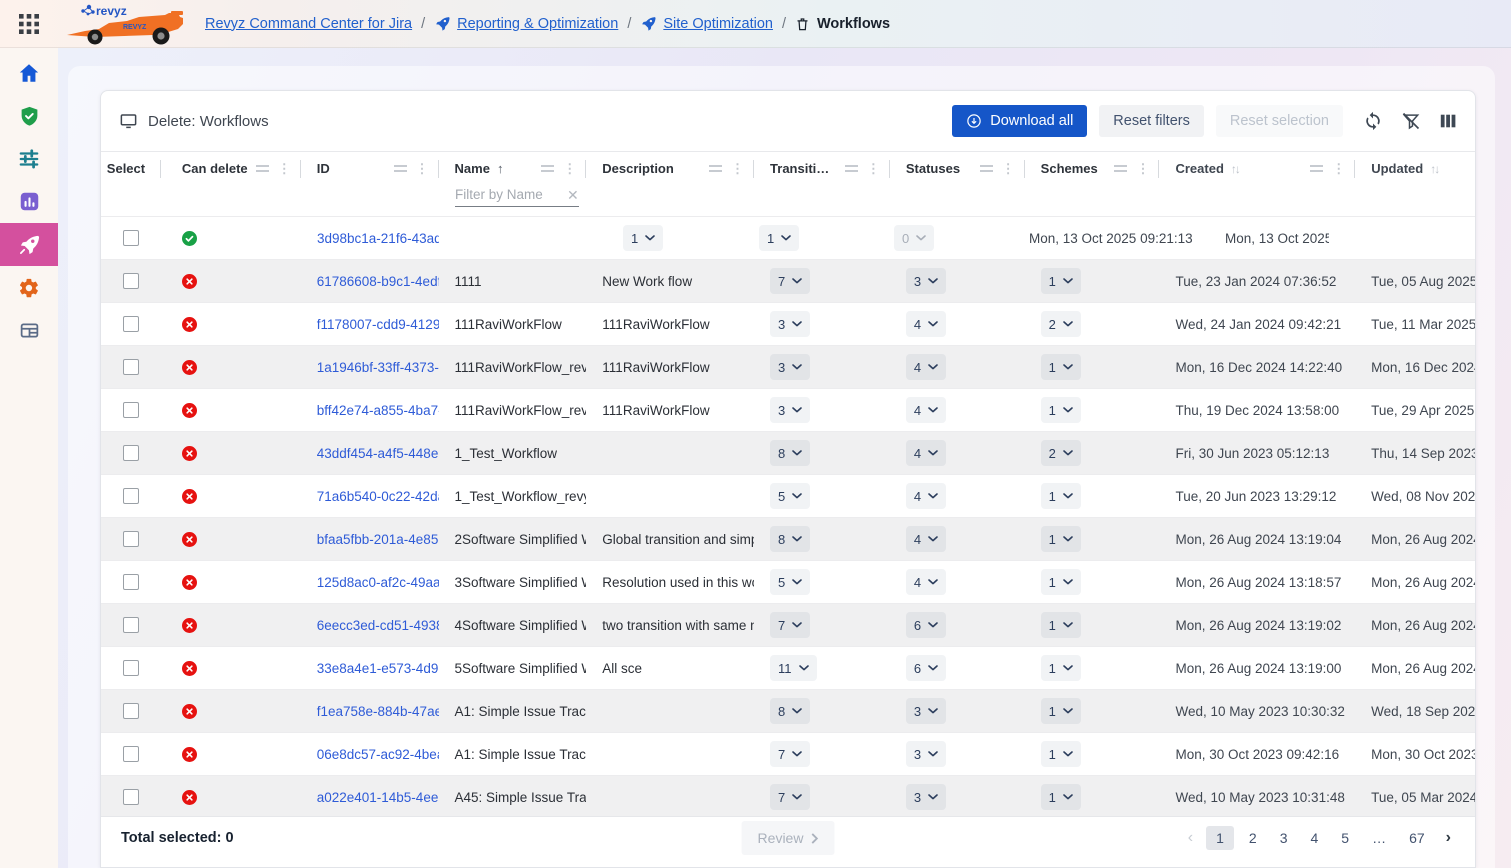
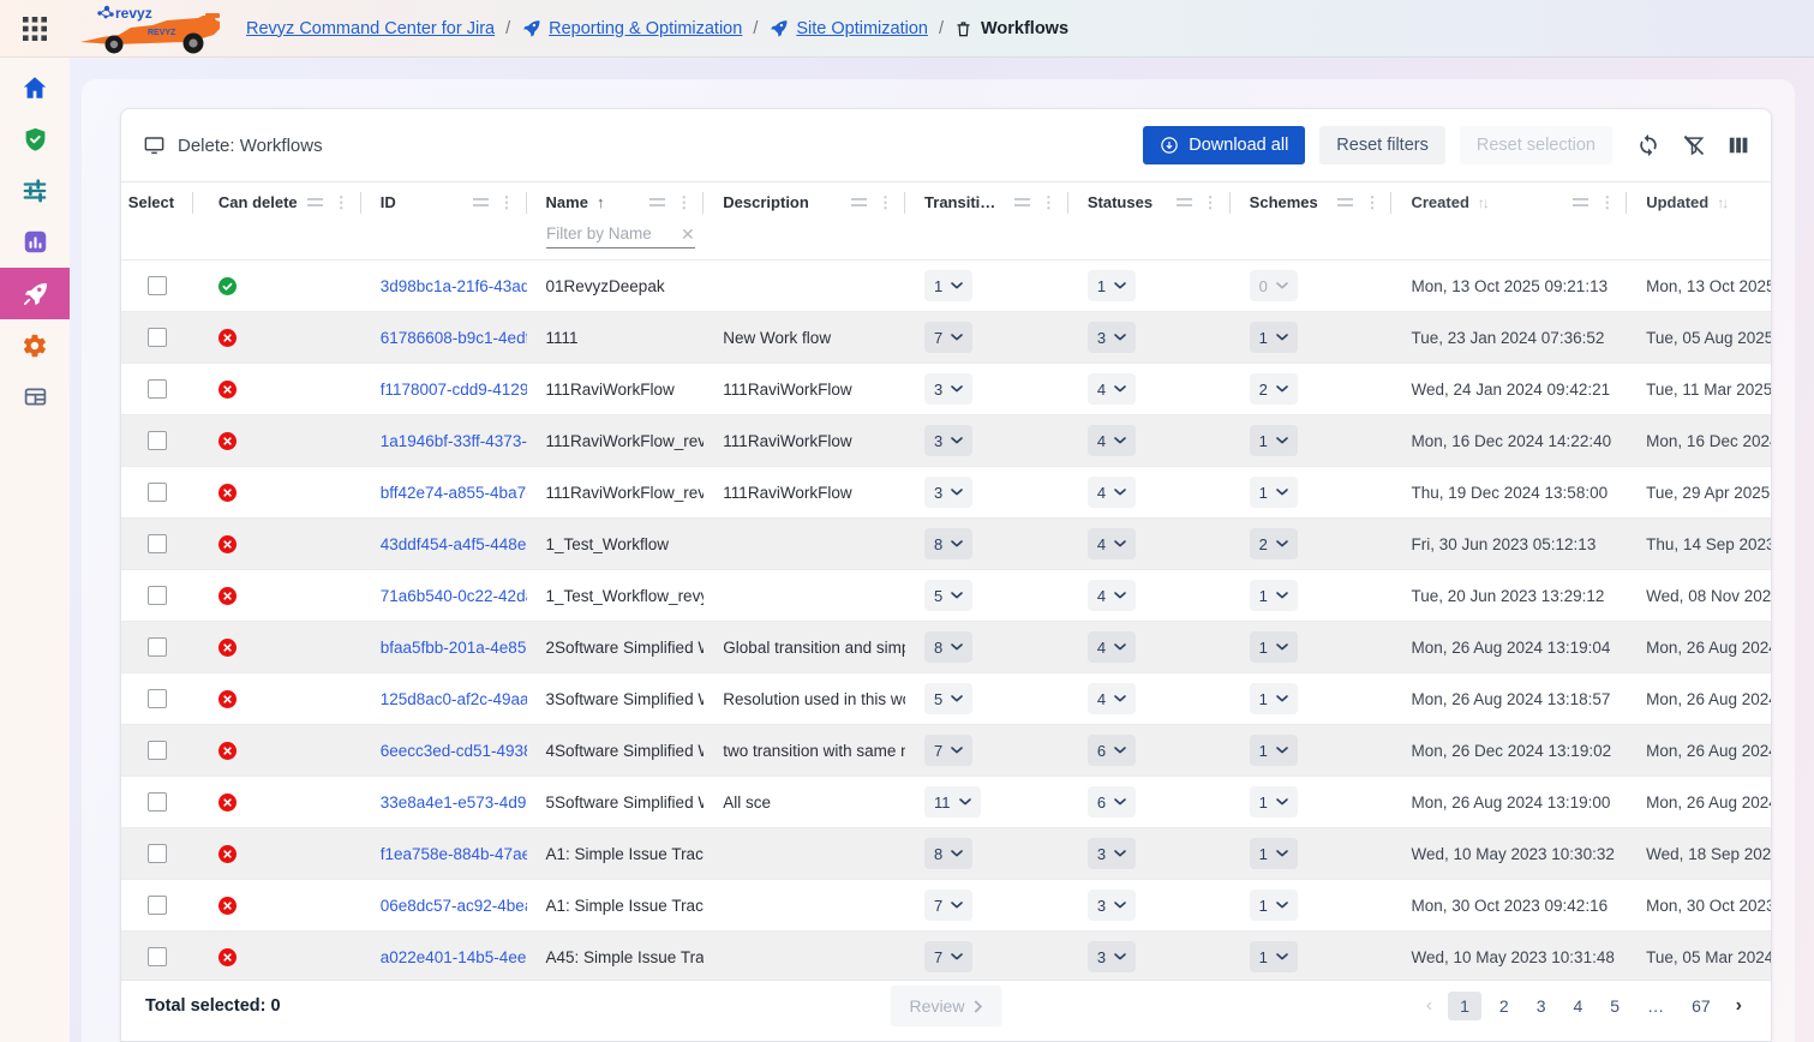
  revyz
  Revyz Command Center for Jira
  /
  Reporting & Optimization
  /
  Site Optimization
  /
  Workflows
  Delete: Workflows
  Download all
  Reset filters
  Reset selection
  Select
  Can delete
  ⋮
  ID
  ⋮
  Name
  ↑
  ⋮
  Description
  ⋮
  Transitions
  ⋮
  Statuses
  ⋮
  Schemes
  ⋮
  Created
  ↑↓
  ⋮
  Updated
  ↑↓
  Filter by Name
  ✕
  3d98bc1a-21f6-43ad
+ 01RevyzDeepak
  1
  1
  0
  Mon, 13 Oct 2025 09:21:13
  Mon, 13 Oct 2025
  61786608-b9c1-4ed
  1111
  New Work flow
  7
  3
  1
  Tue, 23 Jan 2024 07:36:52
  Tue, 05 Aug 2025
  f1178007-cdd9-4129
  111RaviWorkFlow
  111RaviWorkFlow
  3
  4
  2
  Wed, 24 Jan 2024 09:42:21
  Tue, 11 Mar 2025
  1a1946bf-33ff-4373-
  111RaviWorkFlow_rev
  111RaviWorkFlow
  3
  4
  1
  Mon, 16 Dec 2024 14:22:40
  Mon, 16 Dec 202
  bff42e74-a855-4ba7
  111RaviWorkFlow_rev
  111RaviWorkFlow
  3
  4
  1
  Thu, 19 Dec 2024 13:58:00
  Tue, 29 Apr 2025
  43ddf454-a4f5-448e
  1_Test_Workflow
  8
  4
  2
  Fri, 30 Jun 2023 05:12:13
  Thu, 14 Sep 2023
  71a6b540-0c22-42d
  1_Test_Workflow_rev
  5
  4
  1
  Tue, 20 Jun 2023 13:29:12
  Wed, 08 Nov 202
  bfaa5fbb-201a-4e85
  2Software Simplified
  Global transition and sim
  8
  4
  1
  Mon, 26 Aug 2024 13:19:04
  Mon, 26 Aug 202
  125d8ac0-af2c-49aa
  3Software Simplified
  Resolution used in this w
  5
  4
  1
  Mon, 26 Aug 2024 13:18:57
  Mon, 26 Aug 202
  6eecc3ed-cd51-493
  4Software Simplified
  two transition with same n
  7
  6
  1
- Mon, 26 Aug 2024 13:19:02
+ Mon, 26 Dec 2024 13:19:02
  Mon, 26 Aug 202
  33e8a4e1-e573-4d9
  5Software Simplified
  All sce
  11
  6
  1
  Mon, 26 Aug 2024 13:19:00
  Mon, 26 Aug 202
  f1ea758e-884b-47ae
  A1: Simple Issue Trac
  8
  3
  1
  Wed, 10 May 2023 10:30:32
  Wed, 18 Sep 202
  06e8dc57-ac92-4be
  A1: Simple Issue Trac
  7
  3
  1
  Mon, 30 Oct 2023 09:42:16
  Mon, 30 Oct 2023
  a022e401-14b5-4ee
  A45: Simple Issue Tra
  7
  3
  1
  Wed, 10 May 2023 10:31:48
  Tue, 05 Mar 2024
  Total selected: 0
  Review
  ‹
  1
  2
  3
  4
  5
  …
  67
  ›
